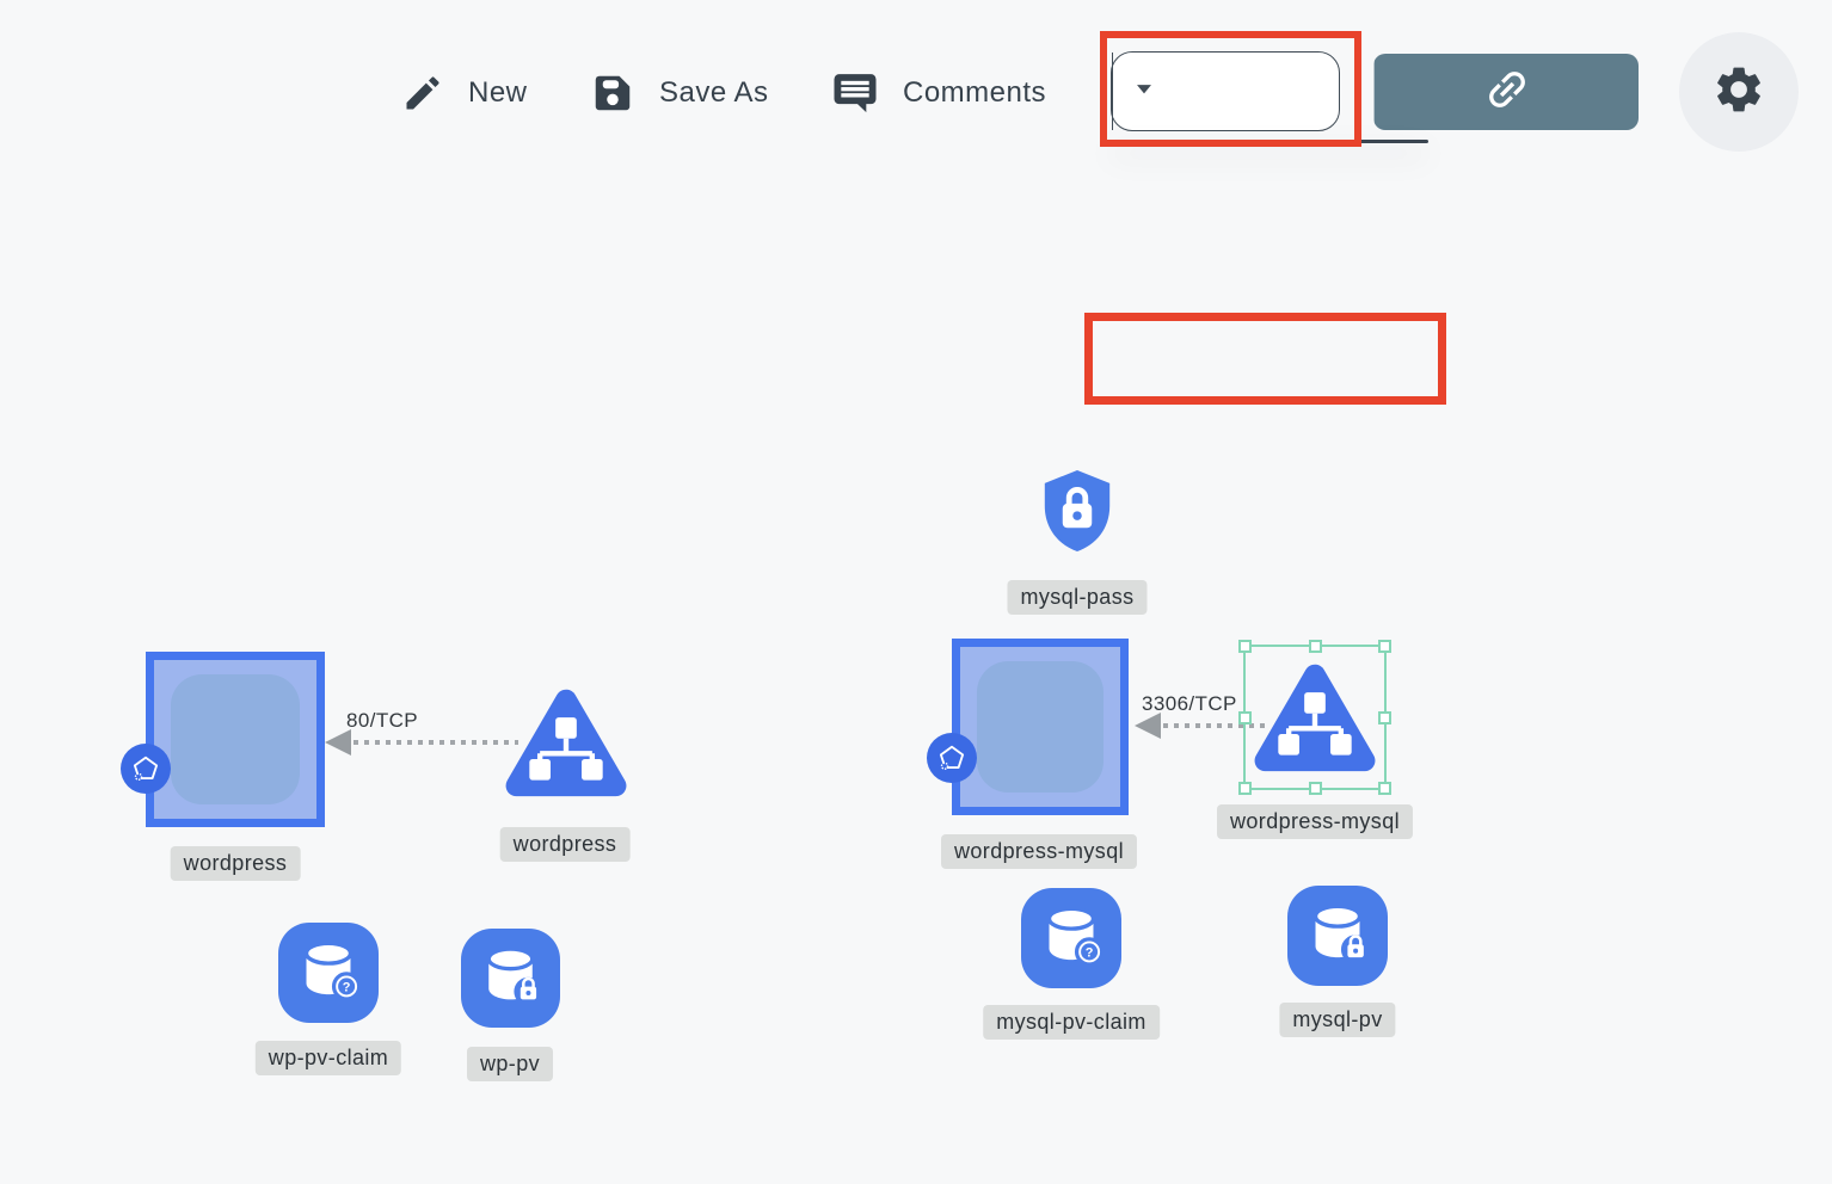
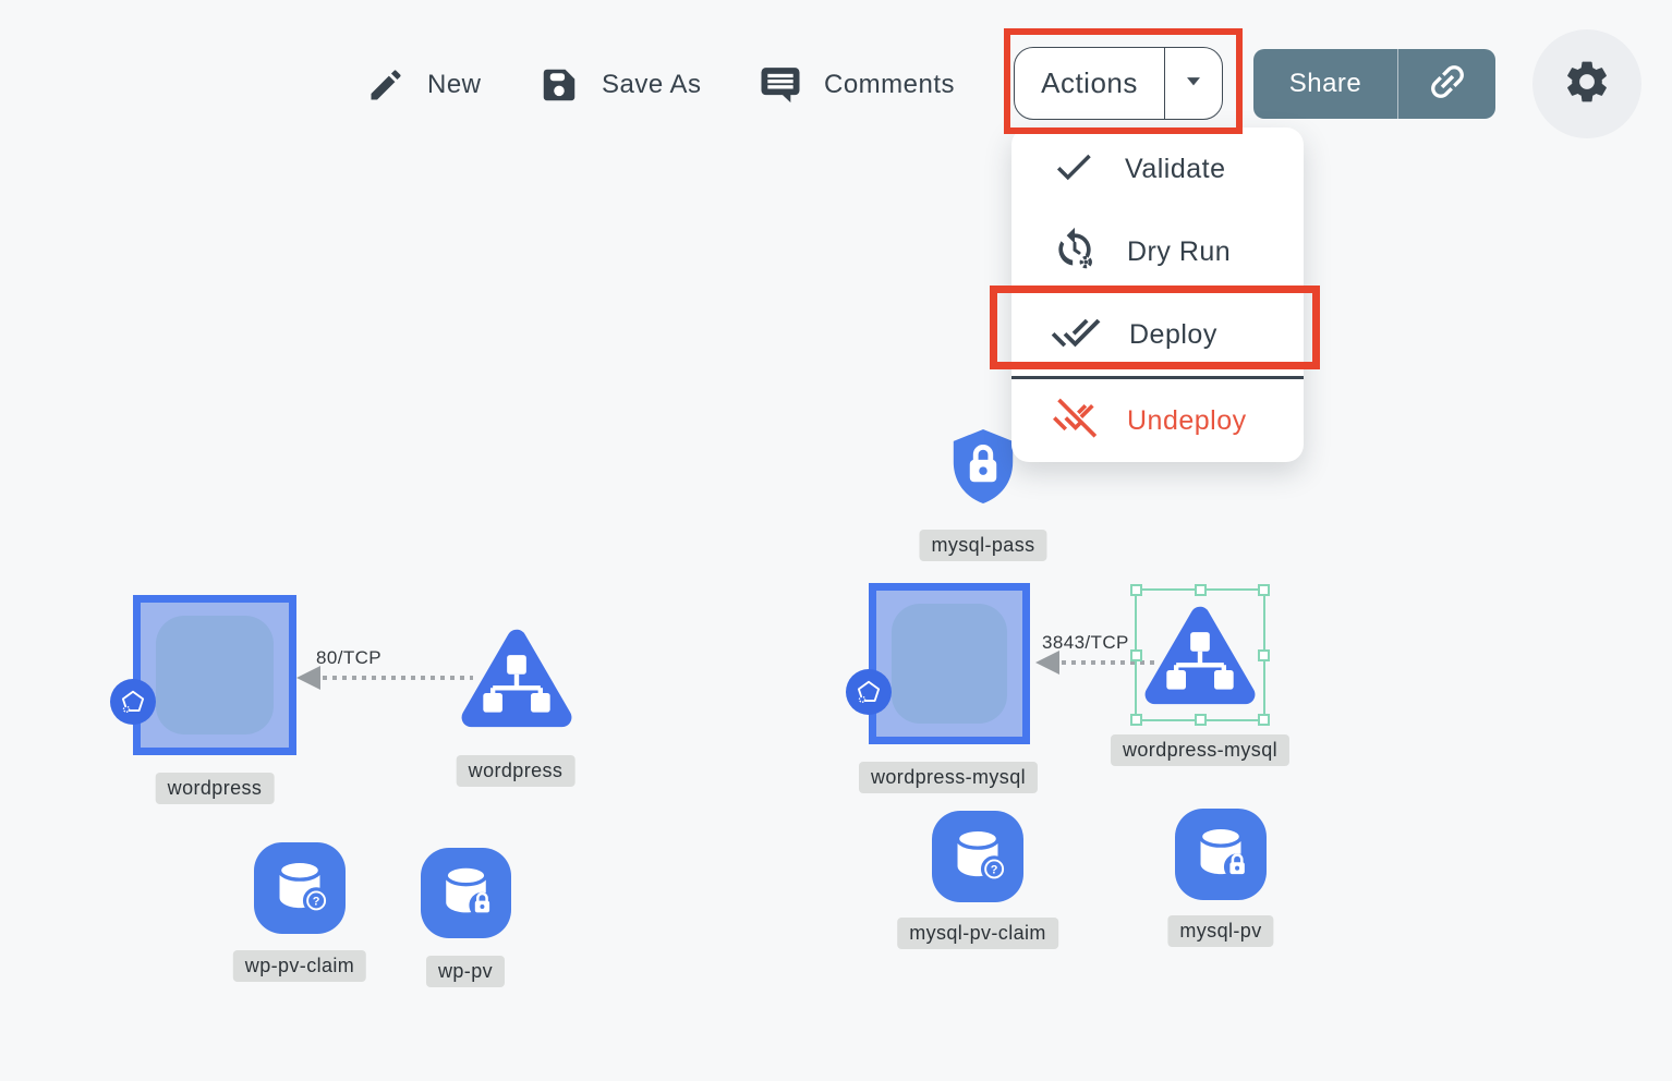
  New
  Save As
  Comments
+ Actions
+ Share
+ Validate
+ Dry Run
+ Deploy
+ Undeploy
  mysql-pass
  80/TCP
  wordpress
  wordpress
- 3306/TCP
+ 3843/TCP
  wordpress-mysql
  wordpress-mysql
  ?
  wp-pv-claim
  wp-pv
  ?
  mysql-pv-claim
  mysql-pv
